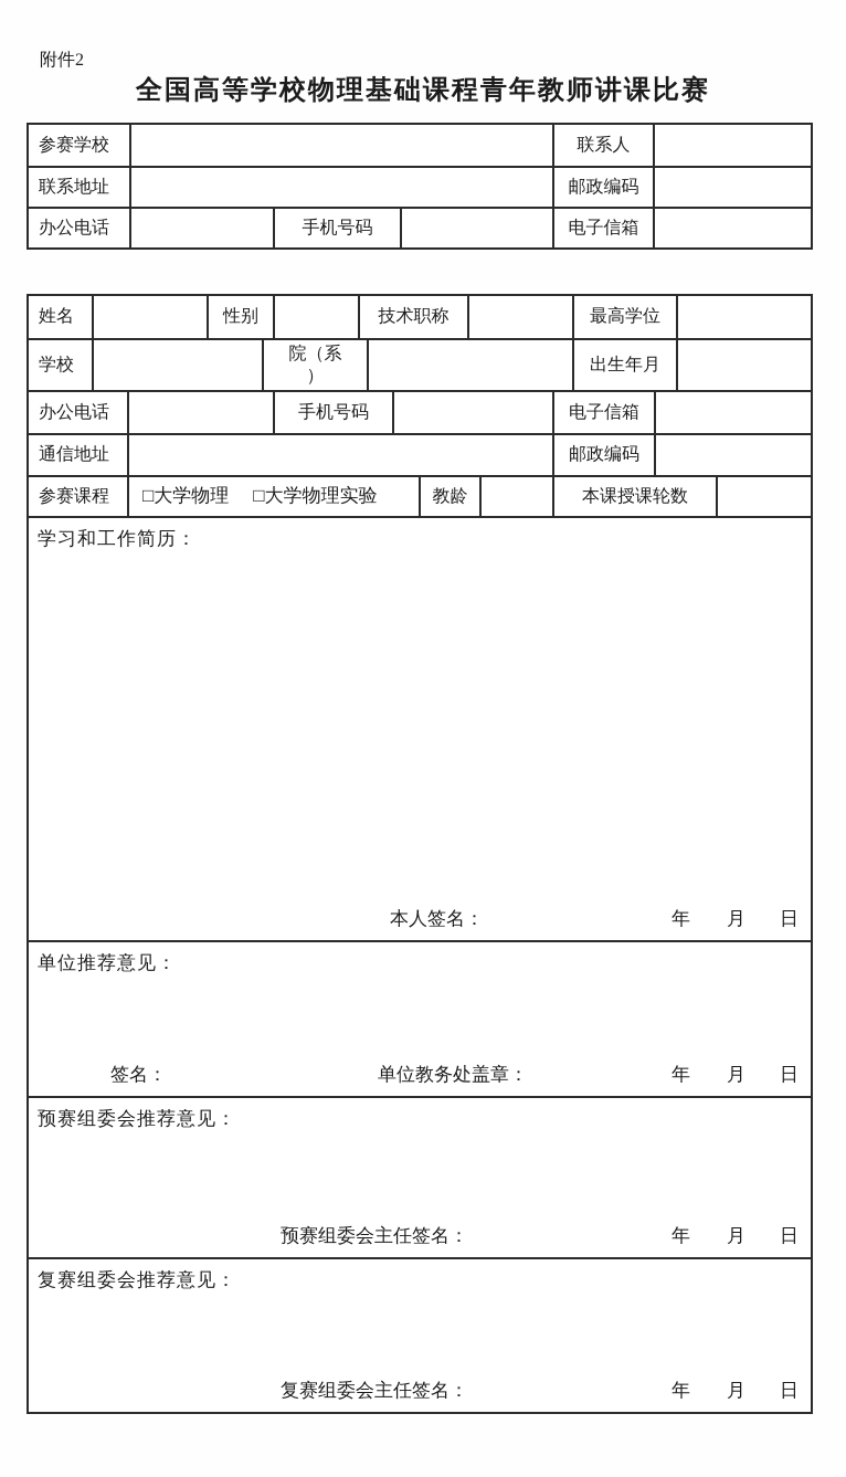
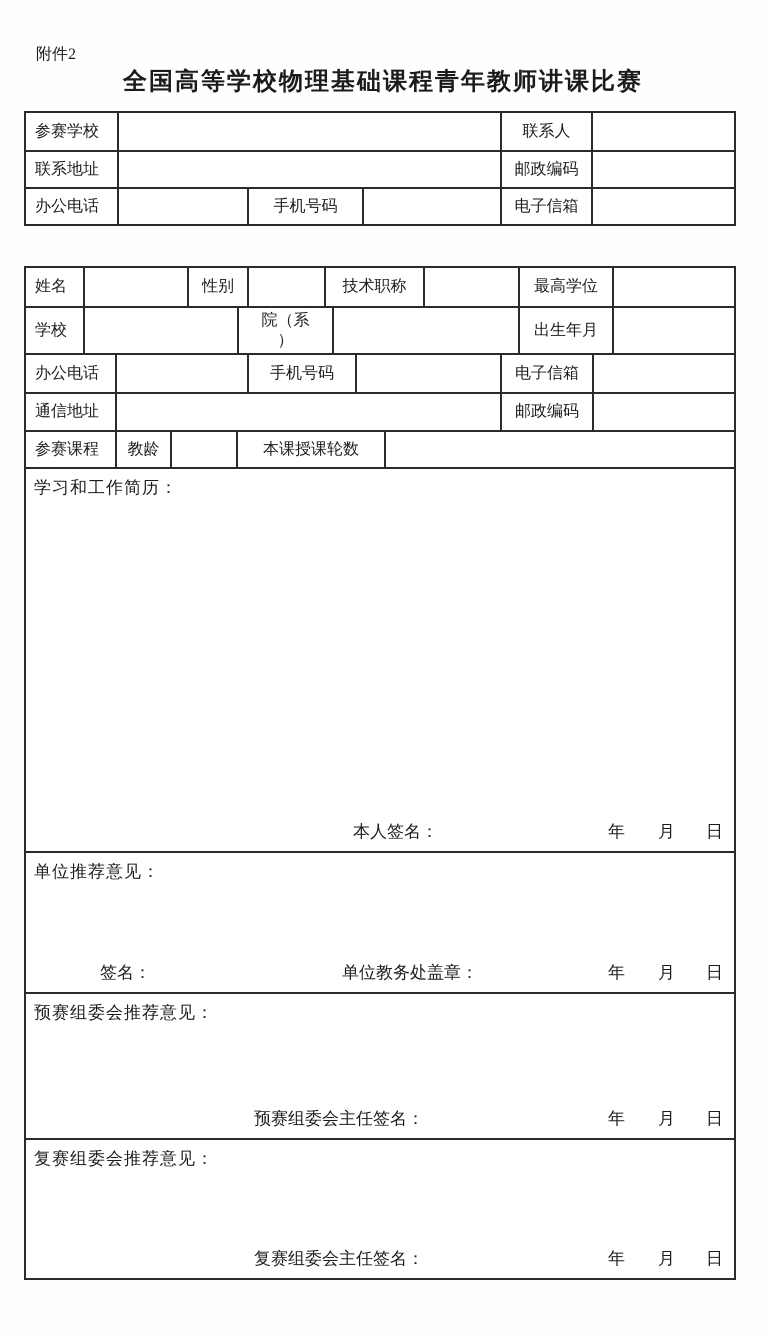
  附件2
  全国高等学校物理基础课程青年教师讲课比赛
  参赛学校
  联系人
  联系地址
  邮政编码
  办公电话
  手机号码
  电子信箱
  姓名
  性别
  技术职称
  最高学位
  学校
  院（系）
  出生年月
  办公电话
  手机号码
  电子信箱
  通信地址
  邮政编码
  参赛课程
- □大学物理
- □大学物理实验
  教龄
  本课授课轮数
  学习和工作简历：
  本人签名：
  年
  月
  日
  单位推荐意见：
  签名：
  单位教务处盖章：
  年
  月
  日
  预赛组委会推荐意见：
  预赛组委会主任签名：
  年
  月
  日
  复赛组委会推荐意见：
  复赛组委会主任签名：
  年
  月
  日
